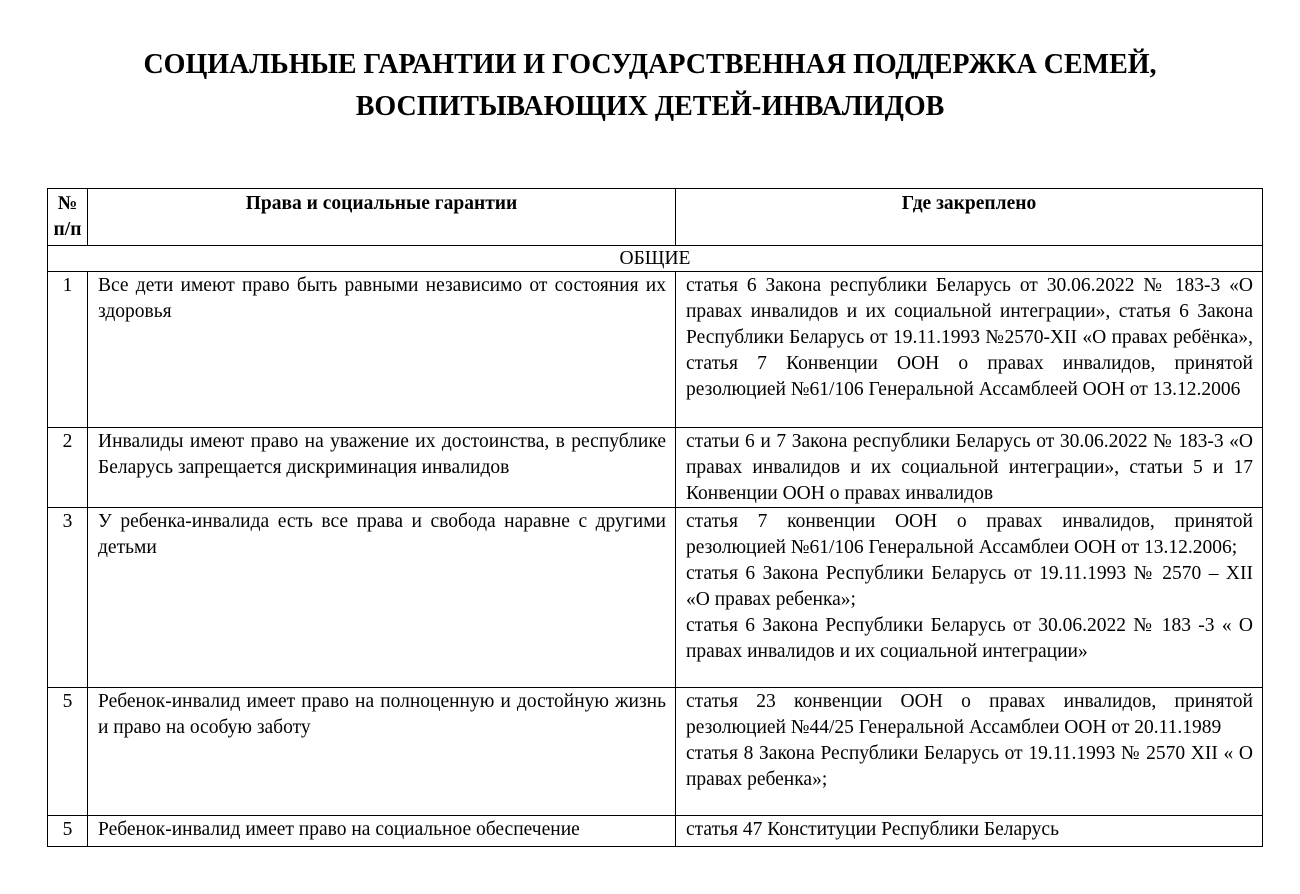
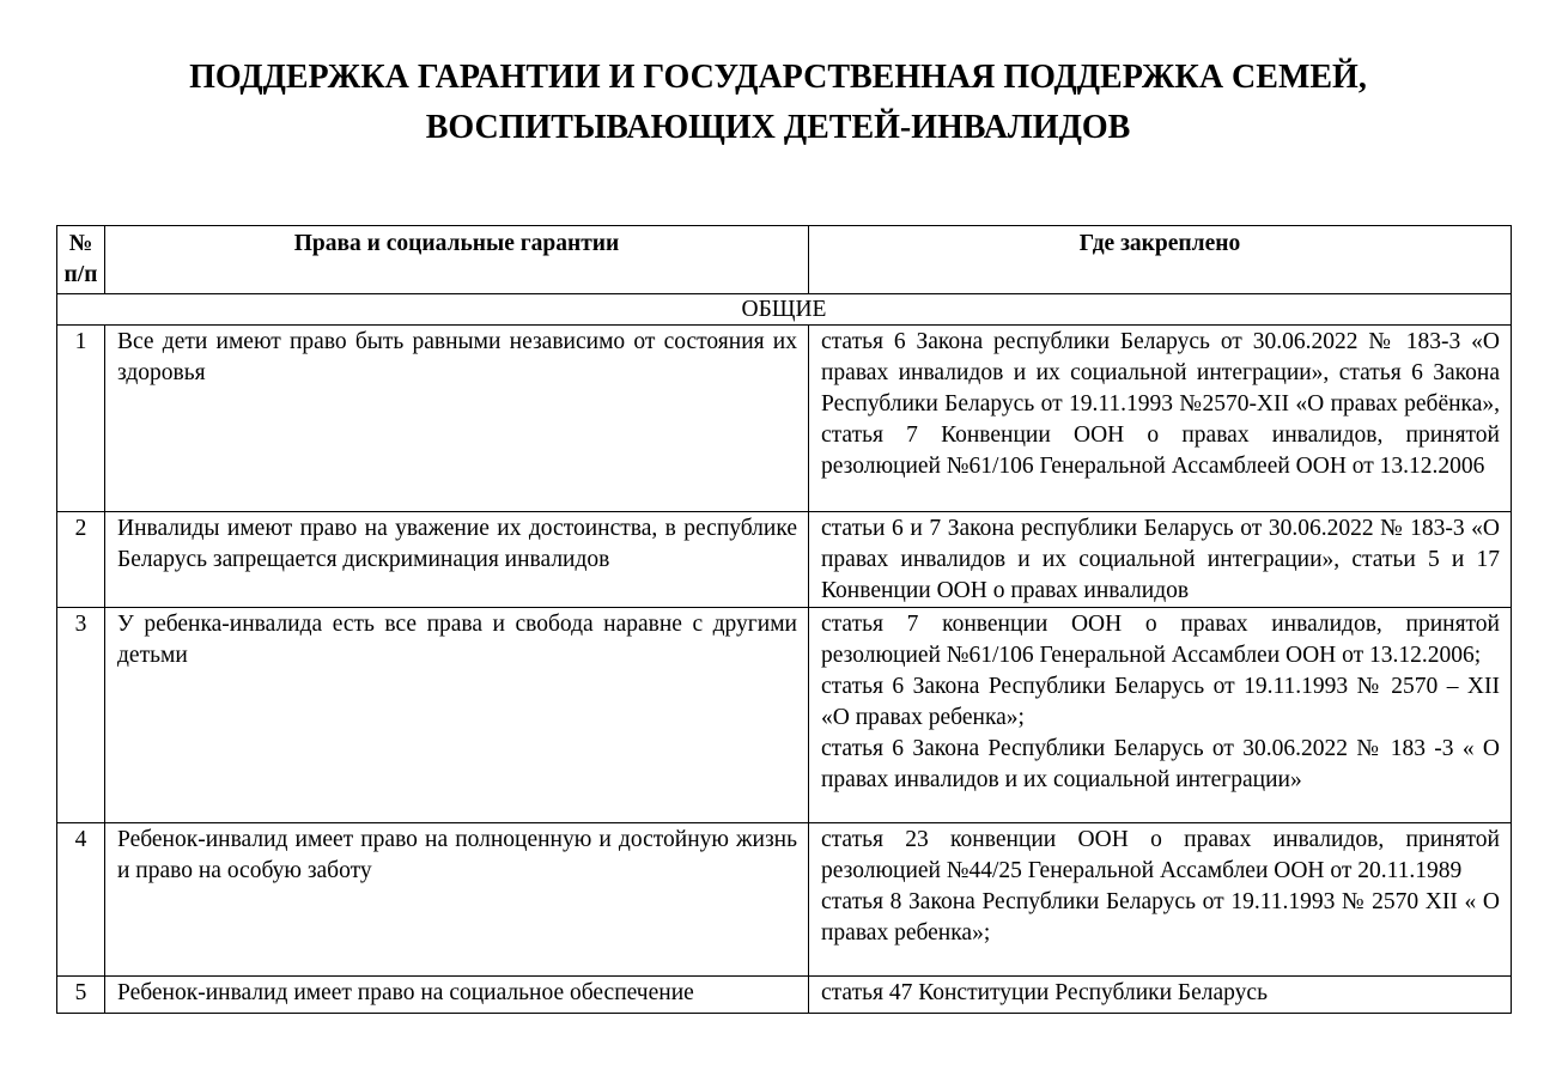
- СОЦИАЛЬНЫЕ ГАРАНТИИ И ГОСУДАРСТВЕННАЯ ПОДДЕРЖКА СЕМЕЙ,
+ ПОДДЕРЖКА ГАРАНТИИ И ГОСУДАРСТВЕННАЯ ПОДДЕРЖКА СЕМЕЙ,
  ВОСПИТЫВАЮЩИХ ДЕТЕЙ-ИНВАЛИДОВ
  № п/п	Права и социальные гарантии	Где закреплено
  ОБЩИЕ
  1	Все дети имеют право быть равными независимо от состояния их здоровья	статья 6 Закона республики Беларусь от 30.06.2022 № 183-3 «О правах инвалидов и их социальной интеграции», статья 6 Закона Республики Беларусь от 19.11.1993 №2570-XII «О правах ребёнка», статья 7 Конвенции ООН о правах инвалидов, принятой резолюцией №61/106 Генеральной Ассамблеей ООН от 13.12.2006
  2	Инвалиды имеют право на уважение их достоинства, в республике Беларусь запрещается дискриминация инвалидов	статьи 6 и 7 Закона республики Беларусь от 30.06.2022 № 183-3 «О правах инвалидов и их социальной интеграции», статьи 5 и 17 Конвенции ООН о правах инвалидов
  3	У ребенка-инвалида есть все права и свобода наравне с другими детьми	статья 7 конвенции ООН о правах инвалидов, принятой резолюцией №61/106 Генеральной Ассамблеи ООН от 13.12.2006; статья 6 Закона Республики Беларусь от 19.11.1993 № 2570 – XII «О правах ребенка»; статья 6 Закона Республики Беларусь от 30.06.2022 № 183 -3 « О правах инвалидов и их социальной интеграции»
- 5	Ребенок-инвалид имеет право на полноценную и достойную жизнь и право на особую заботу	статья 23 конвенции ООН о правах инвалидов, принятой резолюцией №44/25 Генеральной Ассамблеи ООН от 20.11.1989 статья 8 Закона Республики Беларусь от 19.11.1993 № 2570 XII « О правах ребенка»;
+ 4	Ребенок-инвалид имеет право на полноценную и достойную жизнь и право на особую заботу	статья 23 конвенции ООН о правах инвалидов, принятой резолюцией №44/25 Генеральной Ассамблеи ООН от 20.11.1989 статья 8 Закона Республики Беларусь от 19.11.1993 № 2570 XII « О правах ребенка»;
  5	Ребенок-инвалид имеет право на социальное обеспечение	статья 47 Конституции Республики Беларусь
